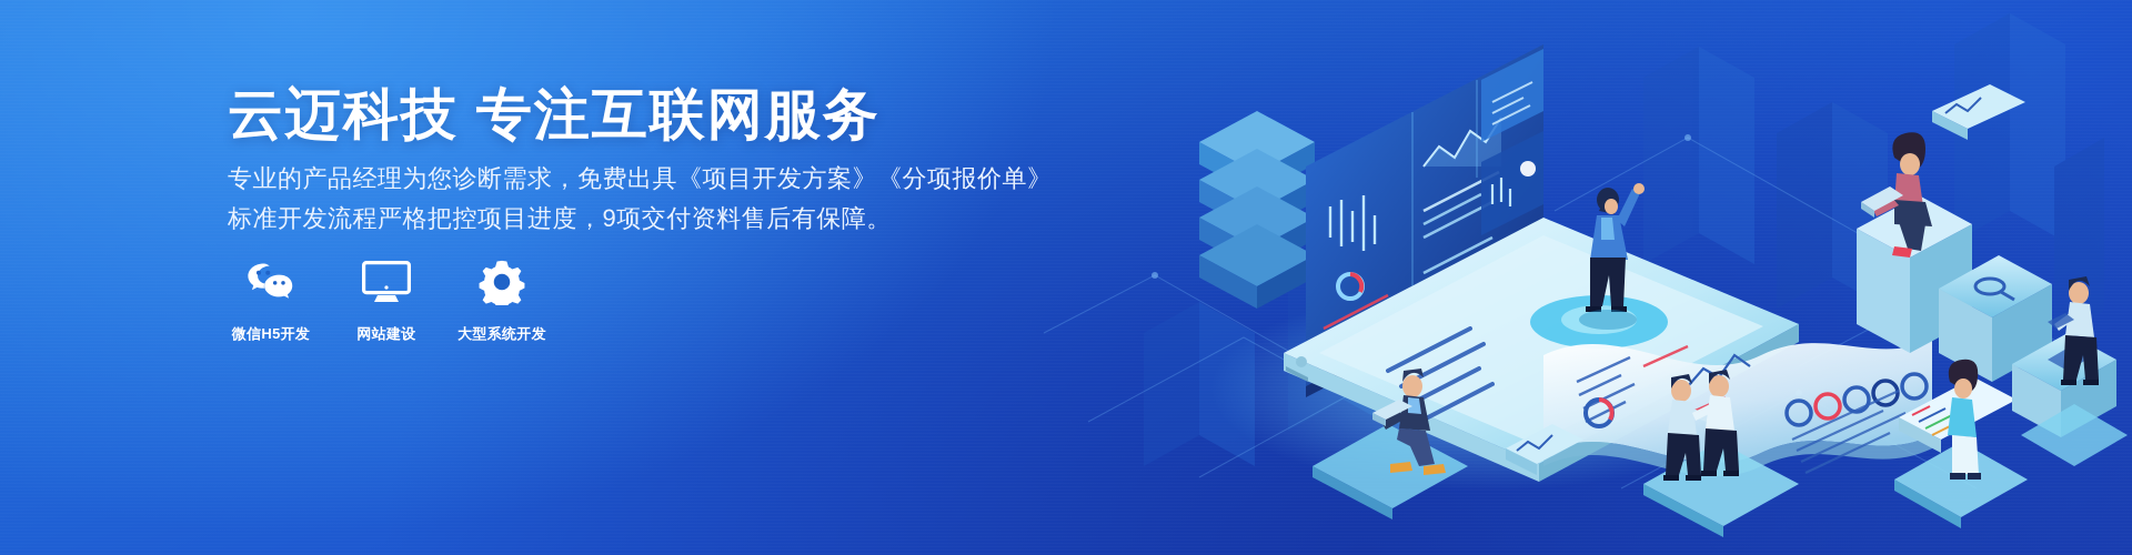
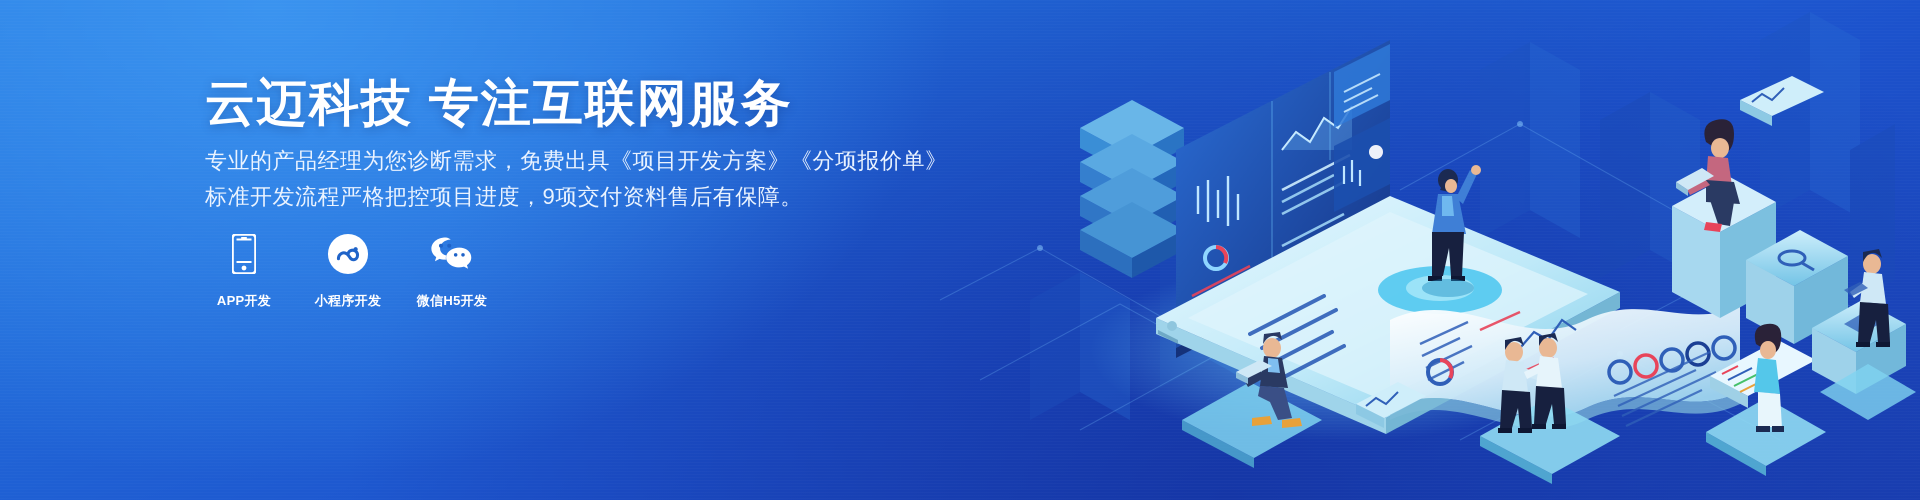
  云迈科技 专注互联网服务
  专业的产品经理为您诊断需求，免费出具《项目开发方案》《分项报价单》
  标准开发流程严格把控项目进度，9项交付资料售后有保障。
+ APP开发
+ 小程序开发
  微信H5开发
- 网站建设
- 大型系统开发
